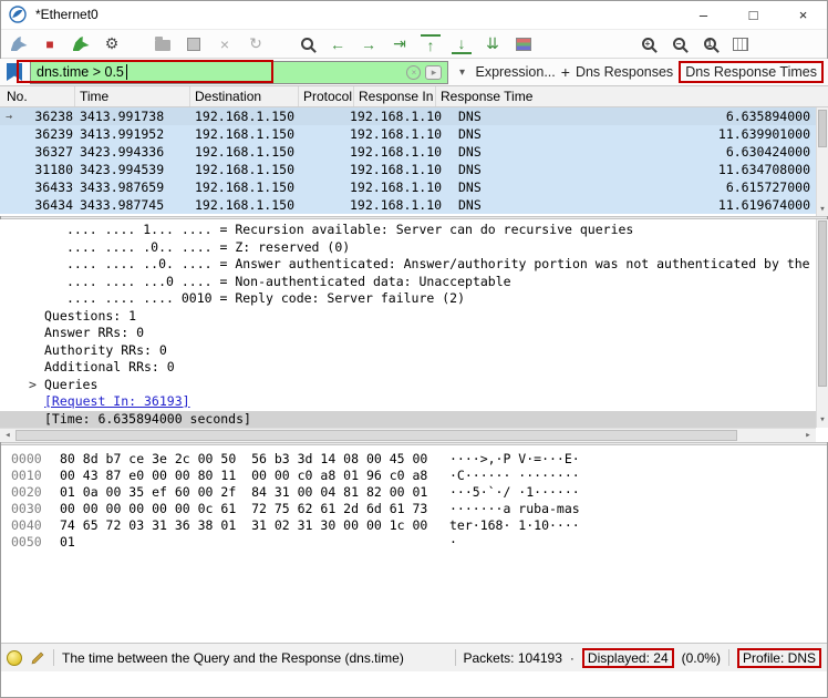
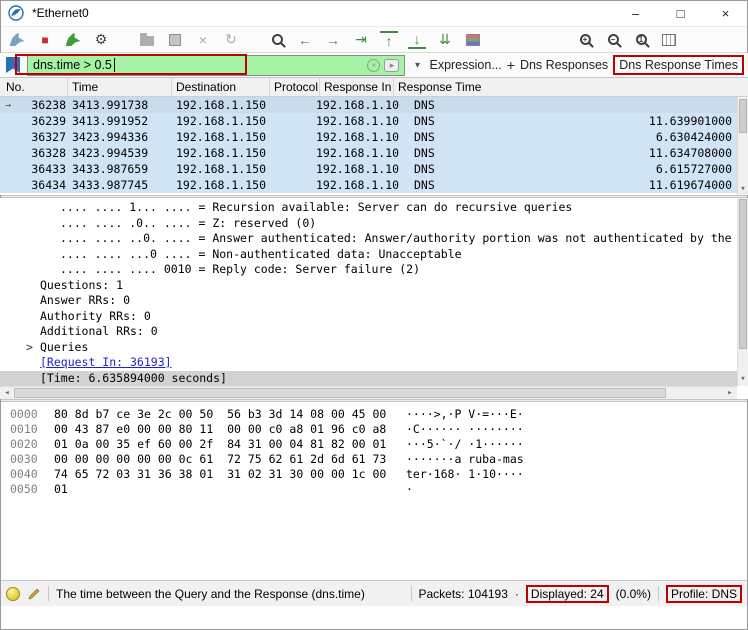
  *Ethernet0
  –
  □
  ×
  ■
  ⚙
  ×
  ↻
  ←
  →
  ⇥
  ↑
  ↓
  ⇊
  +
  −
  1
  dns.time > 0.5
  ×
  ▸
  ▾
  Expression...
  +
  Dns Responses
  Dns Response Times
  No.
  Time
  Destination
  Protocol
  Response In
  Response Time
  →
  36238
  3413.991738
  192.168.1.150
  192.168.1.10
  DNS
- 6.635894000
  36239
  3413.991952
  192.168.1.150
  192.168.1.10
  DNS
  11.639901000
  36327
  3423.994336
  192.168.1.150
  192.168.1.10
  DNS
  6.630424000
- 31180
+ 36328
  3423.994539
  192.168.1.150
  192.168.1.10
  DNS
  11.634708000
  36433
  3433.987659
  192.168.1.150
  192.168.1.10
  DNS
  6.615727000
  36434
  3433.987745
  192.168.1.150
  192.168.1.10
  DNS
  11.619674000
  ▾
  .... .... 1... .... = Recursion available: Server can do recursive queries
  .... .... .0.. .... = Z: reserved (0)
  .... .... ..0. .... = Answer authenticated: Answer/authority portion was not authenticated by the
  .... .... ...0 .... = Non-authenticated data: Unacceptable
  .... .... .... 0010 = Reply code: Server failure (2)
  Questions: 1
  Answer RRs: 0
  Authority RRs: 0
  Additional RRs: 0
  >
  Queries
  [Request In: 36193]
  [Time: 6.635894000 seconds]
  ▾
  ◂
  ▸
  0000
  80 8d b7 ce 3e 2c 00 50 56 b3 3d 14 08 00 45 00
  ····>,·P V·=···E·
  0010
  00 43 87 e0 00 00 80 11 00 00 c0 a8 01 96 c0 a8
  ·C······ ········
  0020
  01 0a 00 35 ef 60 00 2f 84 31 00 04 81 82 00 01
  ···5·`·/ ·1······
  0030
  00 00 00 00 00 00 0c 61 72 75 62 61 2d 6d 61 73
  ·······a ruba-mas
  0040
  74 65 72 03 31 36 38 01 31 02 31 30 00 00 1c 00
  ter·168· 1·10····
  0050
  01
  ·
  The time between the Query and the Response (dns.time)
  Packets: 104193
  ·
  Displayed: 24
  (0.0%)
  Profile: DNS
